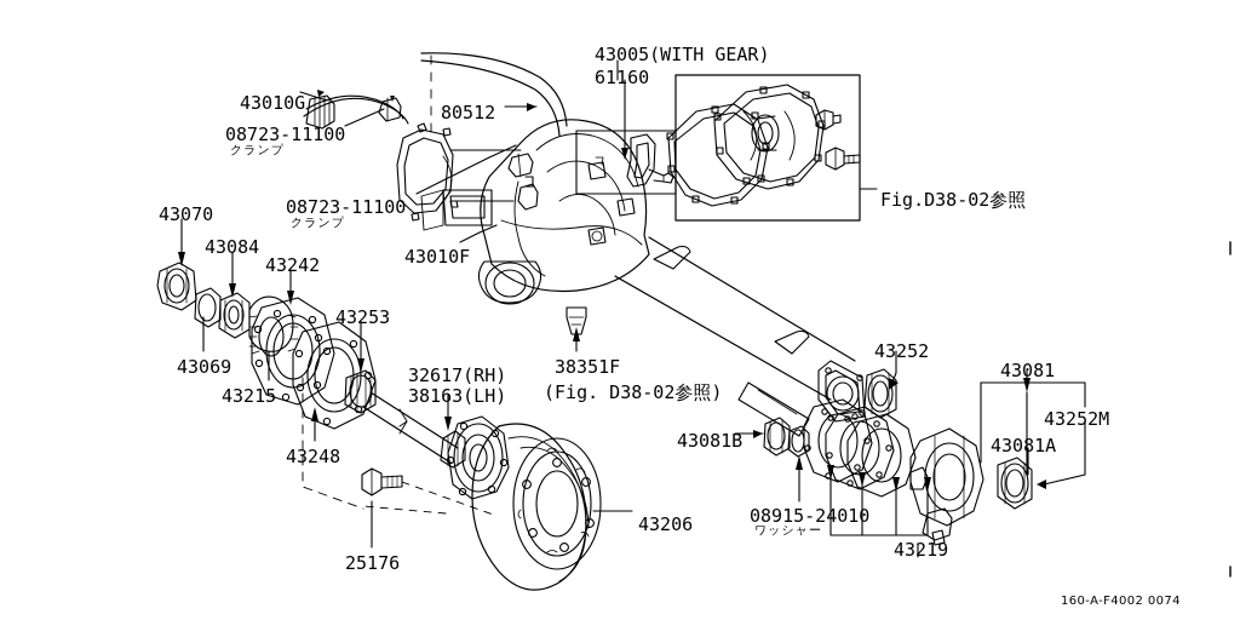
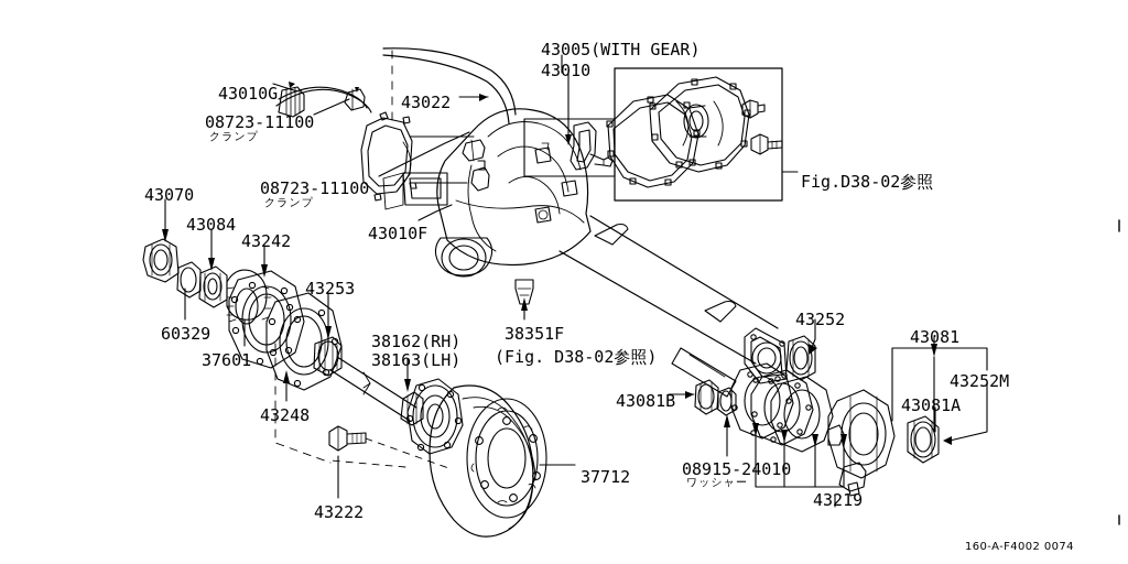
  43010G
  08723-11100
  クランプ
- 80512
+ 43022
  43005(WITH GEAR)
- 61160
+ 43010
  Fig.D38-02参照
  08723-11100
  クランプ
  43010F
  43070
  43084
  43242
  43253
- 43069
+ 60329
- 43215
+ 37601
  43248
- 25176
+ 43222
- 32617(RH)
+ 38162(RH)
  38163(LH)
  38351F
  (Fig. D38-02参照)
- 43206
+ 37712
  43081B
  08915-24010
  ワッシャー
  43252
  43219
  43081
  43252M
  43081A
  160-A-F4002 0074
